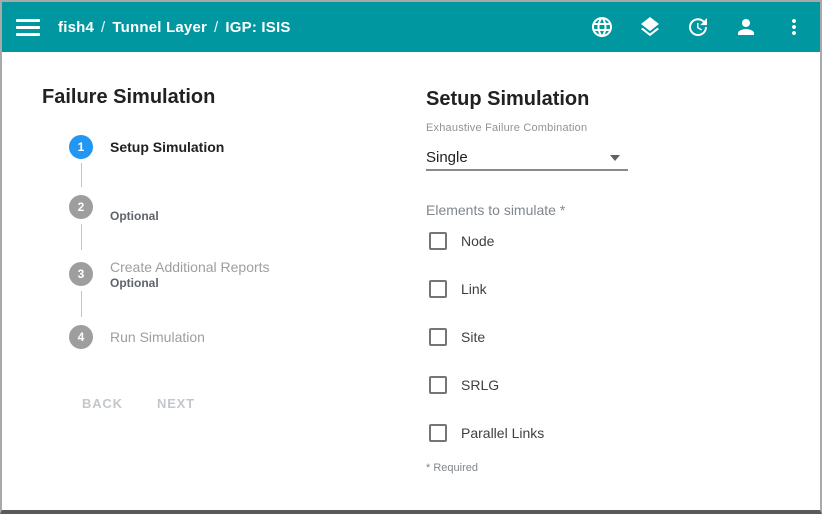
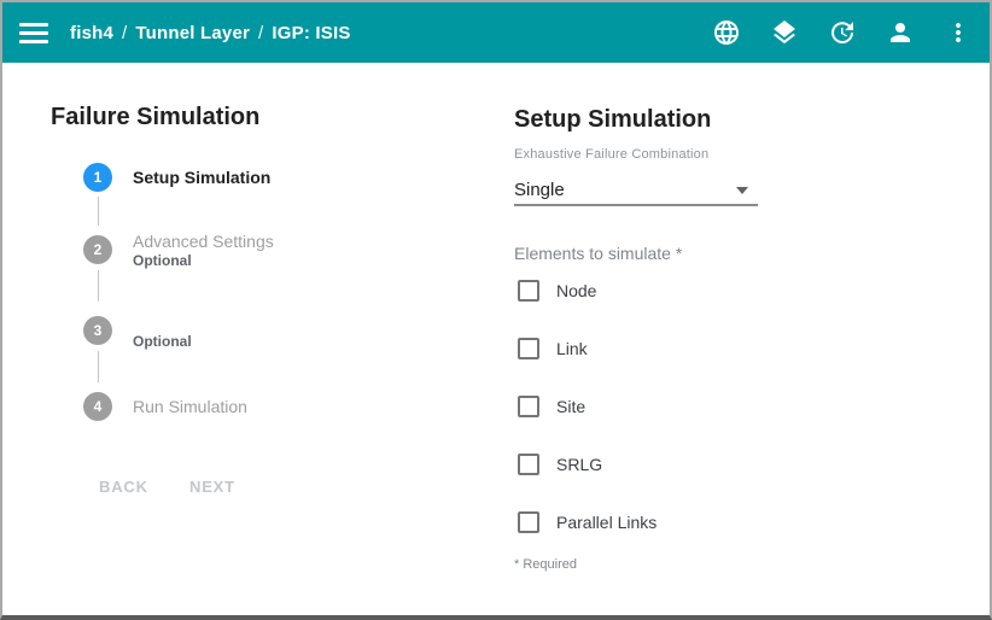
  fish4
  /
  Tunnel Layer
  /
  IGP: ISIS
  Failure Simulation
  1
  Setup Simulation
  2
+ Advanced Settings
  Optional
  3
- Create Additional Reports
  Optional
  4
  Run Simulation
  BACK
  NEXT
  Setup Simulation
  Exhaustive Failure Combination
  Single
  Elements to simulate *
  Node
  Link
  Site
  SRLG
  Parallel Links
  * Required
